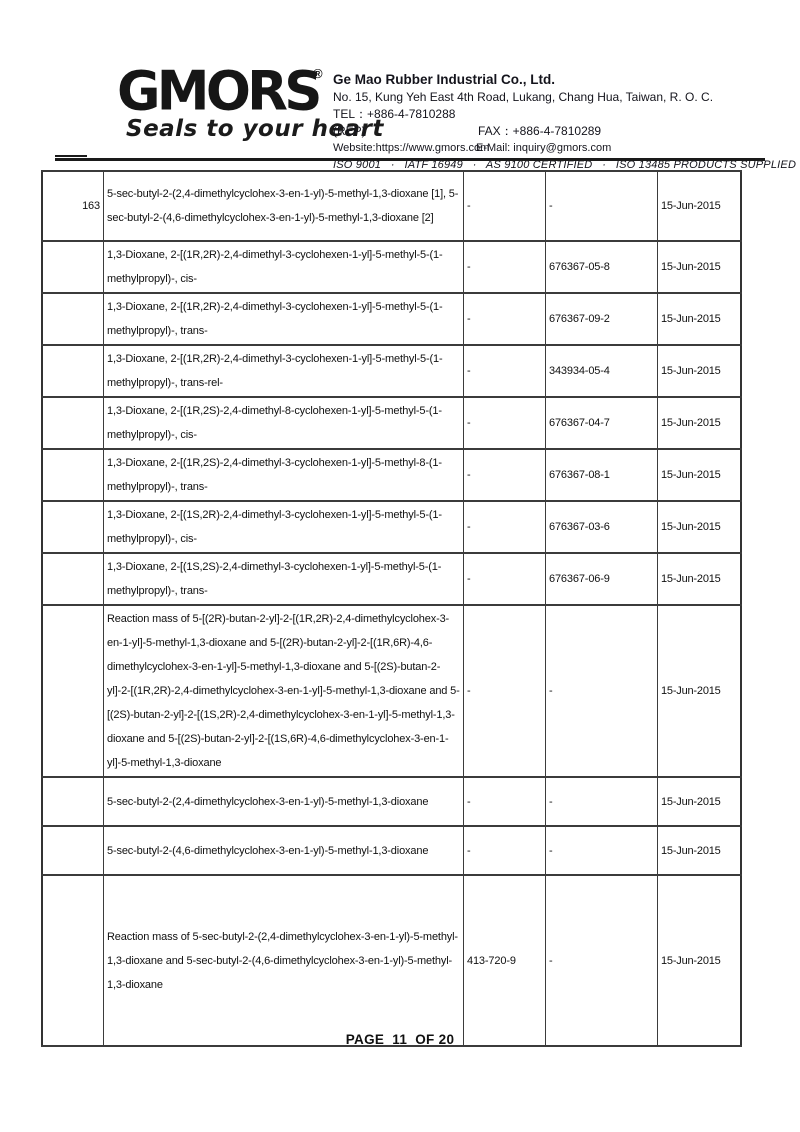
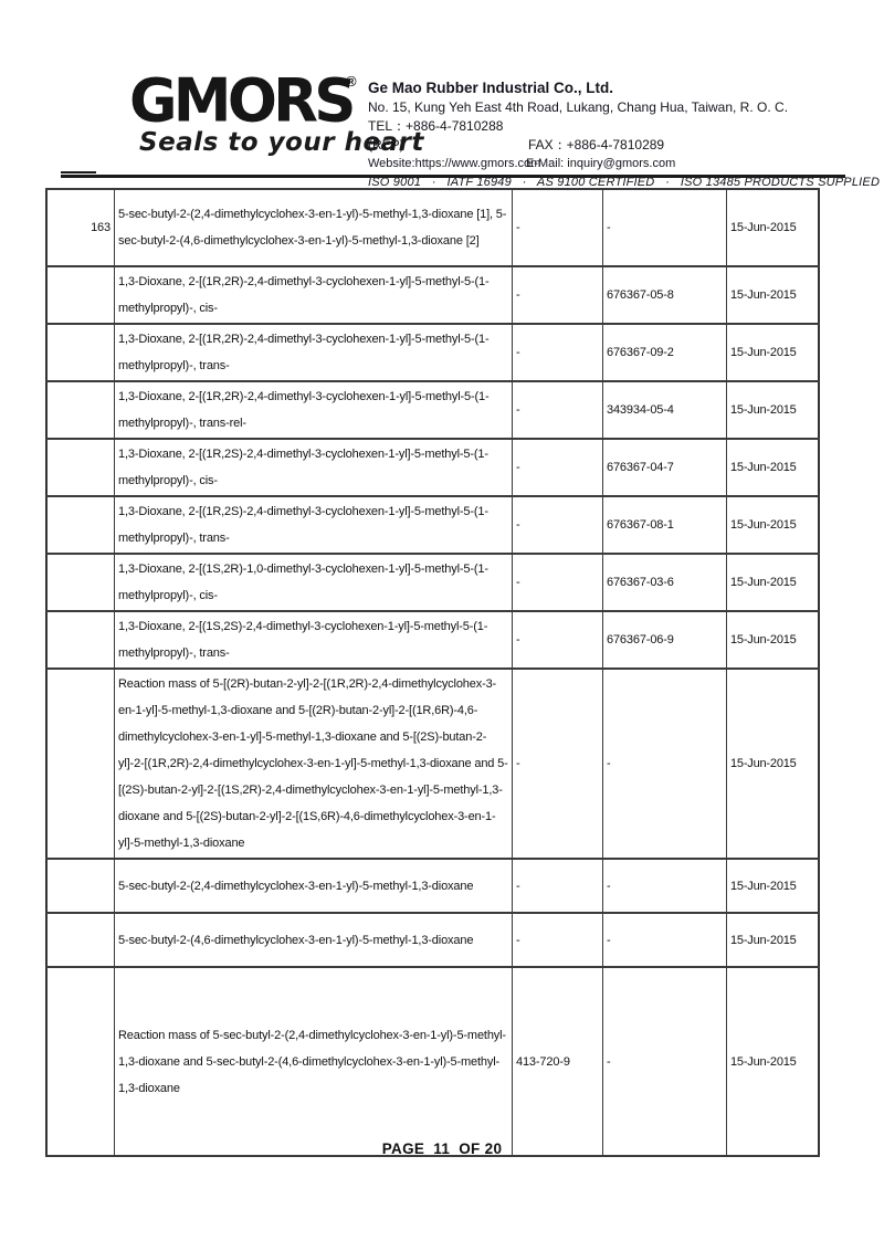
  GMORS
  ®
  Seals to your heart
  Ge Mao Rubber Industrial Co., Ltd.
  No. 15, Kung Yeh East 4th Road, Lukang, Chang Hua, Taiwan, R. O. C.
  TEL：+886-4-7810288 (REP) FAX：+886-4-7810289
  Website:https://www.gmors.c E-Mail: inquiry@gmors.com
  ISO 9001 · IATF 16949 · AS 9100 CERTIFIED · ISO 13485 PRODUCTS SUPPLIED
  163	5-sec-butyl-2-(2,4-dimethylcyclohex-3-en-1-yl)-5-methyl-1,3-dioxane [1], 5-sec-butyl-2-(4,6-dimethylcyclohex-3-en-1-yl)-5-methyl-1,3-dioxane [2]	-	-	15-Jun-2015
  	1,3-Dioxane, 2-[(1R,2R)-2,4-dimethyl-3-cyclohexen-1-yl]-5-methyl-5-(1-methylpropyl)-, cis-	-	676367-05-8	15-Jun-2015
  	1,3-Dioxane, 2-[(1R,2R)-2,4-dimethyl-3-cyclohexen-1-yl]-5-methyl-5-(1-methylpropyl)-, trans-	-	676367-09-2	15-Jun-2015
  	1,3-Dioxane, 2-[(1R,2R)-2,4-dimethyl-3-cyclohexen-1-yl]-5-methyl-5-(1-methylpropyl)-, trans-rel-	-	343934-05-4	15-Jun-2015
- 	1,3-Dioxane, 2-[(1R,2S)-2,4-dimethyl-8-cyclohexen-1-yl]-5-methyl-5-(1-methylpropyl)-, cis-	-	676367-04-7	15-Jun-2015
+ 	1,3-Dioxane, 2-[(1R,2S)-2,4-dimethyl-3-cyclohexen-1-yl]-5-methyl-5-(1-methylpropyl)-, cis-	-	676367-04-7	15-Jun-2015
- 	1,3-Dioxane, 2-[(1R,2S)-2,4-dimethyl-3-cyclohexen-1-yl]-5-methyl-8-(1-methylpropyl)-, trans-	-	676367-08-1	15-Jun-2015
+ 	1,3-Dioxane, 2-[(1R,2S)-2,4-dimethyl-3-cyclohexen-1-yl]-5-methyl-5-(1-methylpropyl)-, trans-	-	676367-08-1	15-Jun-2015
- 	1,3-Dioxane, 2-[(1S,2R)-2,4-dimethyl-3-cyclohexen-1-yl]-5-methyl-5-(1-methylpropyl)-, cis-	-	676367-03-6	15-Jun-2015
+ 	1,3-Dioxane, 2-[(1S,2R)-1,0-dimethyl-3-cyclohexen-1-yl]-5-methyl-5-(1-methylpropyl)-, cis-	-	676367-03-6	15-Jun-2015
  	1,3-Dioxane, 2-[(1S,2S)-2,4-dimethyl-3-cyclohexen-1-yl]-5-methyl-5-(1-methylpropyl)-, trans-	-	676367-06-9	15-Jun-2015
  	Reaction mass of 5-[(2R)-butan-2-yl]-2-[(1R,2R)-2,4-dimethylcyclohex-3-en-1-yl]-5-methyl-1,3-dioxane and 5-[(2R)-butan-2-yl]-2-[(1R,6R)-4,6-dimethylcyclohex-3-en-1-yl]-5-methyl-1,3-dioxane and 5-[(2S)-butan-2-yl]-2-[(1R,2R)-2,4-dimethylcyclohex-3-en-1-yl]-5-methyl-1,3-dioxane and 5-[(2S)-butan-2-yl]-2-[(1S,2R)-2,4-dimethylcyclohex-3-en-1-yl]-5-methyl-1,3-dioxane and 5-[(2S)-butan-2-yl]-2-[(1S,6R)-4,6-dimethylcyclohex-3-en-1-yl]-5-methyl-1,3-dioxane	-	-	15-Jun-2015
  	5-sec-butyl-2-(2,4-dimethylcyclohex-3-en-1-yl)-5-methyl-1,3-dioxane	-	-	15-Jun-2015
  	5-sec-butyl-2-(4,6-dimethylcyclohex-3-en-1-yl)-5-methyl-1,3-dioxane	-	-	15-Jun-2015
  	Reaction mass of 5-sec-butyl-2-(2,4-dimethylcyclohex-3-en-1-yl)-5-methyl-1,3-dioxane and 5-sec-butyl-2-(4,6-dimethylcyclohex-3-en-1-yl)-5-methyl-1,3-dioxane	413-720-9	-	15-Jun-2015
  PAGE 11 OF 20
